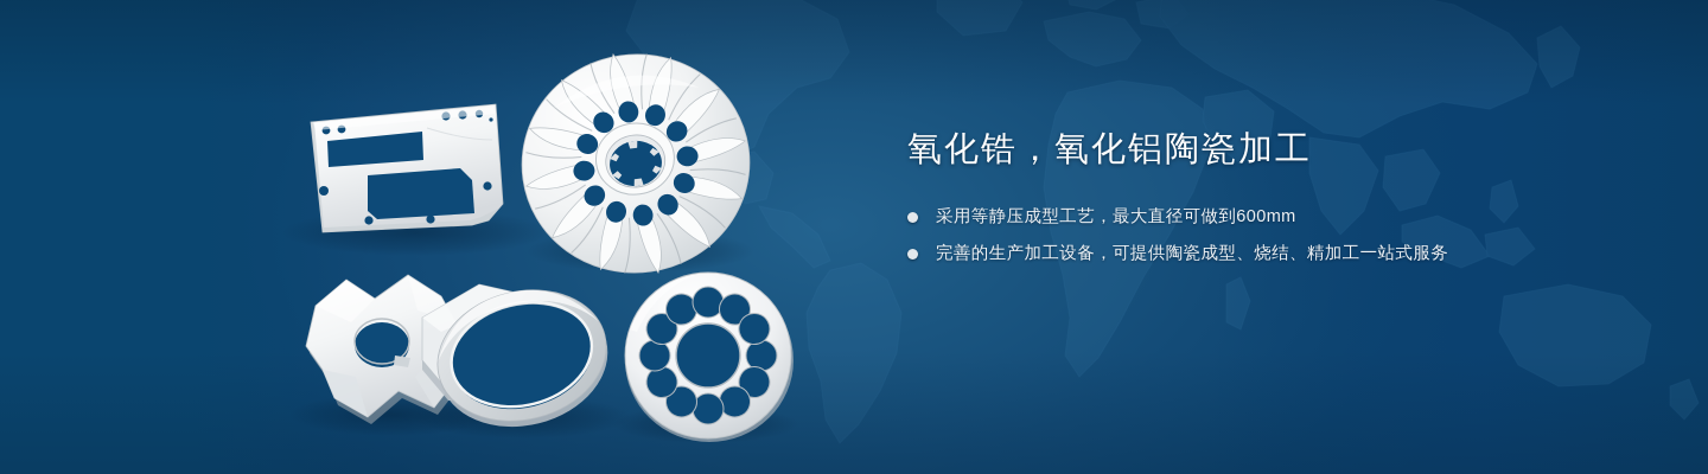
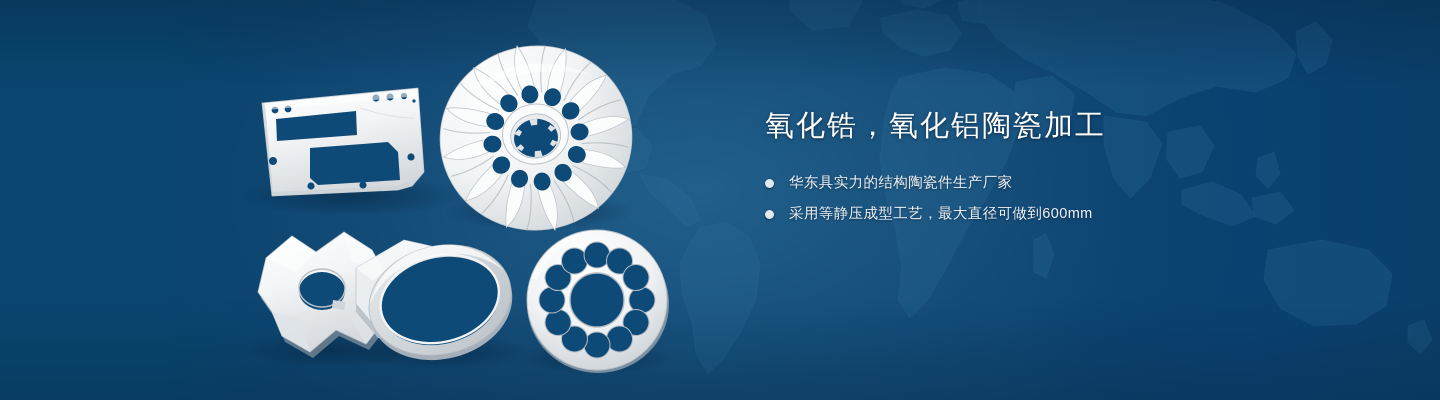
  氧化锆，氧化铝陶瓷加工
+ 华东具实力的结构陶瓷件生产厂家
  采用等静压成型工艺，最大直径可做到600mm
- 完善的生产加工设备，可提供陶瓷成型、烧结、精加工一站式服务
